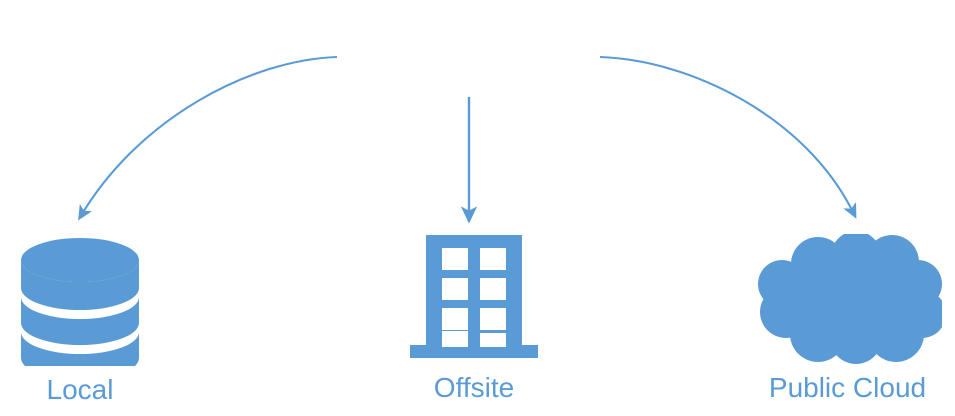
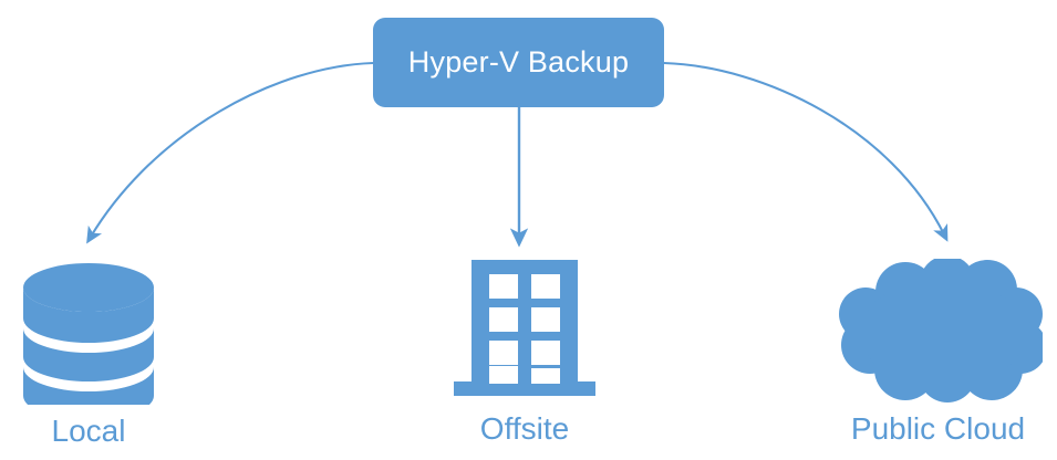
+ Hyper-V Backup
  Local
  Offsite
  Public Cloud
